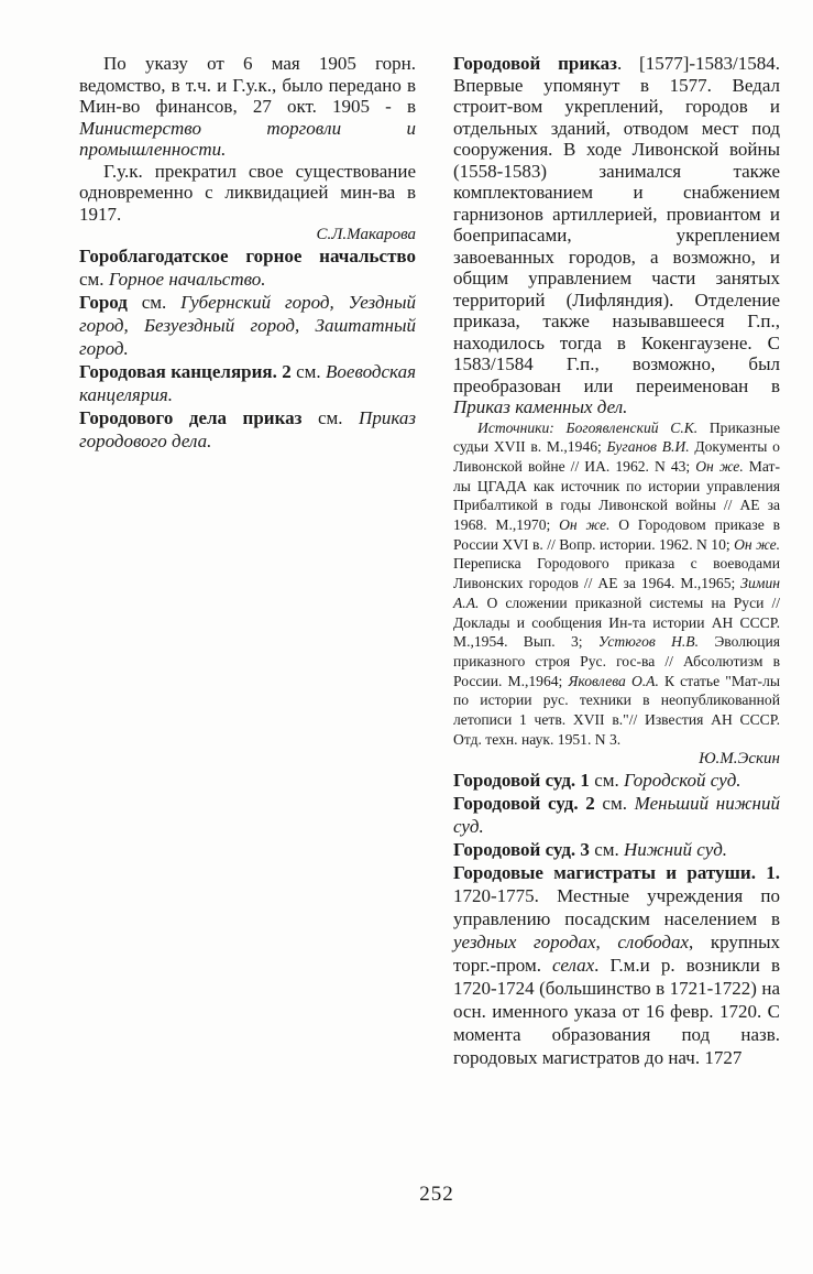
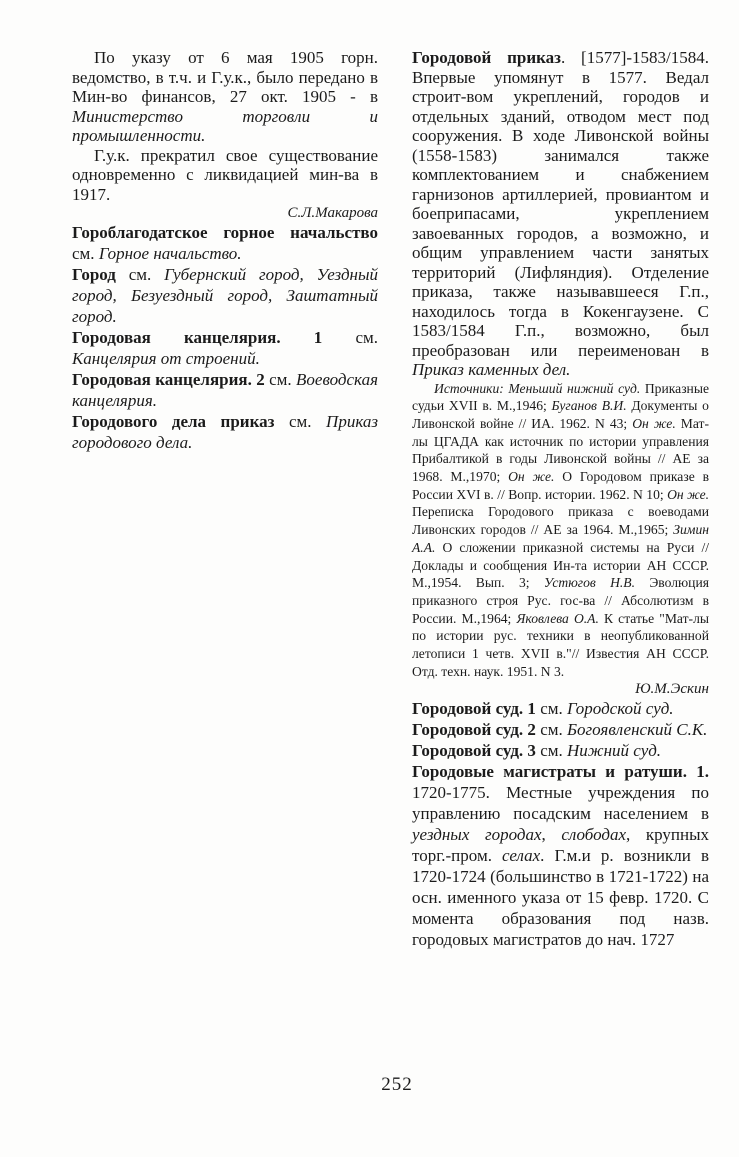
  По указу от 6 мая 1905 горн. ведомство, в т.ч. и Г.у.к., было передано в Мин-во финансов, 27 окт. 1905 - в Министерство торговли и промышленности.
  Г.у.к. прекратил свое существование одновременно с ликвидацией мин-ва в 1917.
  С.Л.Макарова
  Гороблагодатское горное начальство см. Горное начальство.
  Город см. Губернский город, Уездный город, Безуездный город, Заштатный город.
+ Городовая канцелярия. 1 см. Канцелярия от строений.
  Городовая канцелярия. 2 см. Воеводская канцелярия.
  Городового дела приказ см. Приказ городового дела.
  Городовой приказ. [1577]-1583/1584. Впервые упомянут в 1577. Ведал строит-вом укреплений, городов и отдельных зданий, отводом мест под сооружения. В ходе Ливонской войны (1558-1583) занимался также комплектованием и снабжением гарнизонов артиллерией, провиантом и боеприпасами, укреплением завоеванных городов, а возможно, и общим управлением части занятых территорий (Лифляндия). Отделение приказа, также называвшееся Г.п., находилось тогда в Кокенгаузене. С 1583/1584 Г.п., возможно, был преобразован или переименован в Приказ каменных дел.
- Источники: Богоявленский С.К. Приказные судьи XVII в. М.,1946; Буганов В.И. Документы о Ливонской войне // ИА. 1962. N 43; Он же. Мат-лы ЦГАДА как источник по истории управления Прибалтикой в годы Ливонской войны // АЕ за 1968. М.,1970; Он же. О Городовом приказе в России XVI в. // Вопр. истории. 1962. N 10; Он же. Переписка Городового приказа с воеводами Ливонских городов // АЕ за 1964. М.,1965; Зимин А.А. О сложении приказной системы на Руси // Доклады и сообщения Ин-та истории АН СССР. М.,1954. Вып. 3; Устюгов Н.В. Эволюция приказного строя Рус. гос-ва // Абсолютизм в России. М.,1964; Яковлева О.А. К статье "Мат-лы по истории рус. техники в неопубликованной летописи 1 четв. XVII в."// Известия АН СССР. Отд. техн. наук. 1951. N 3.
+ Источники: Меньший нижний суд. Приказные судьи XVII в. М.,1946; Буганов В.И. Документы о Ливонской войне // ИА. 1962. N 43; Он же. Мат-лы ЦГАДА как источник по истории управления Прибалтикой в годы Ливонской войны // АЕ за 1968. М.,1970; Он же. О Городовом приказе в России XVI в. // Вопр. истории. 1962. N 10; Он же. Переписка Городового приказа с воеводами Ливонских городов // АЕ за 1964. М.,1965; Зимин А.А. О сложении приказной системы на Руси // Доклады и сообщения Ин-та истории АН СССР. М.,1954. Вып. 3; Устюгов Н.В. Эволюция приказного строя Рус. гос-ва // Абсолютизм в России. М.,1964; Яковлева О.А. К статье "Мат-лы по истории рус. техники в неопубликованной летописи 1 четв. XVII в."// Известия АН СССР. Отд. техн. наук. 1951. N 3.
  Ю.М.Эскин
  Городовой суд. 1 см. Городской суд.
- Городовой суд. 2 см. Меньший нижний суд.
+ Городовой суд. 2 см. Богоявленский С.К.
  Городовой суд. 3 см. Нижний суд.
- Городовые магистраты и ратуши. 1. 1720-1775. Местные учреждения по управлению посадским населением в уездных городах, слободах, крупных торг.-пром. селах. Г.м.и р. возникли в 1720-1724 (большинство в 1721-1722) на осн. именного указа от 16 февр. 1720. С момента образования под назв. городовых магистратов до нач. 1727
+ Городовые магистраты и ратуши. 1. 1720-1775. Местные учреждения по управлению посадским населением в уездных городах, слободах, крупных торг.-пром. селах. Г.м.и р. возникли в 1720-1724 (большинство в 1721-1722) на осн. именного указа от 15 февр. 1720. С момента образования под назв. городовых магистратов до нач. 1727
  252
